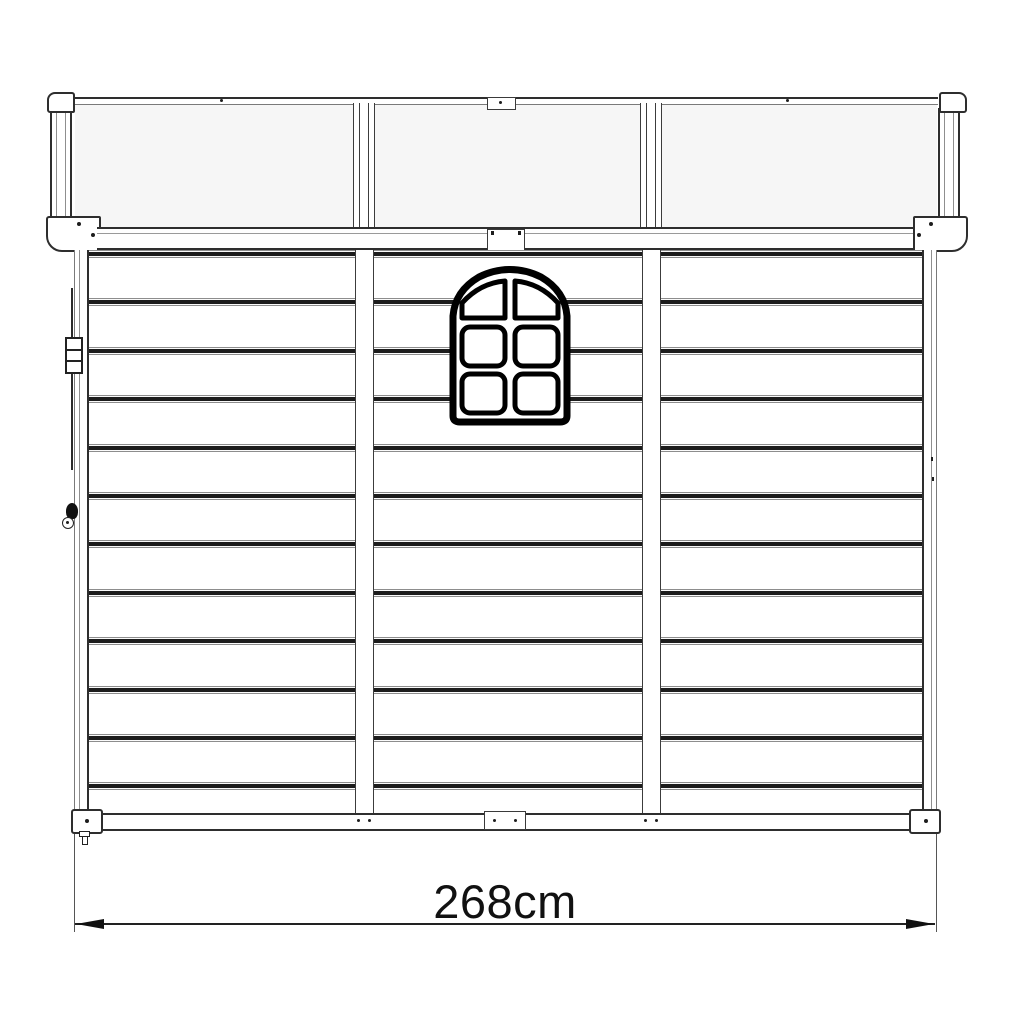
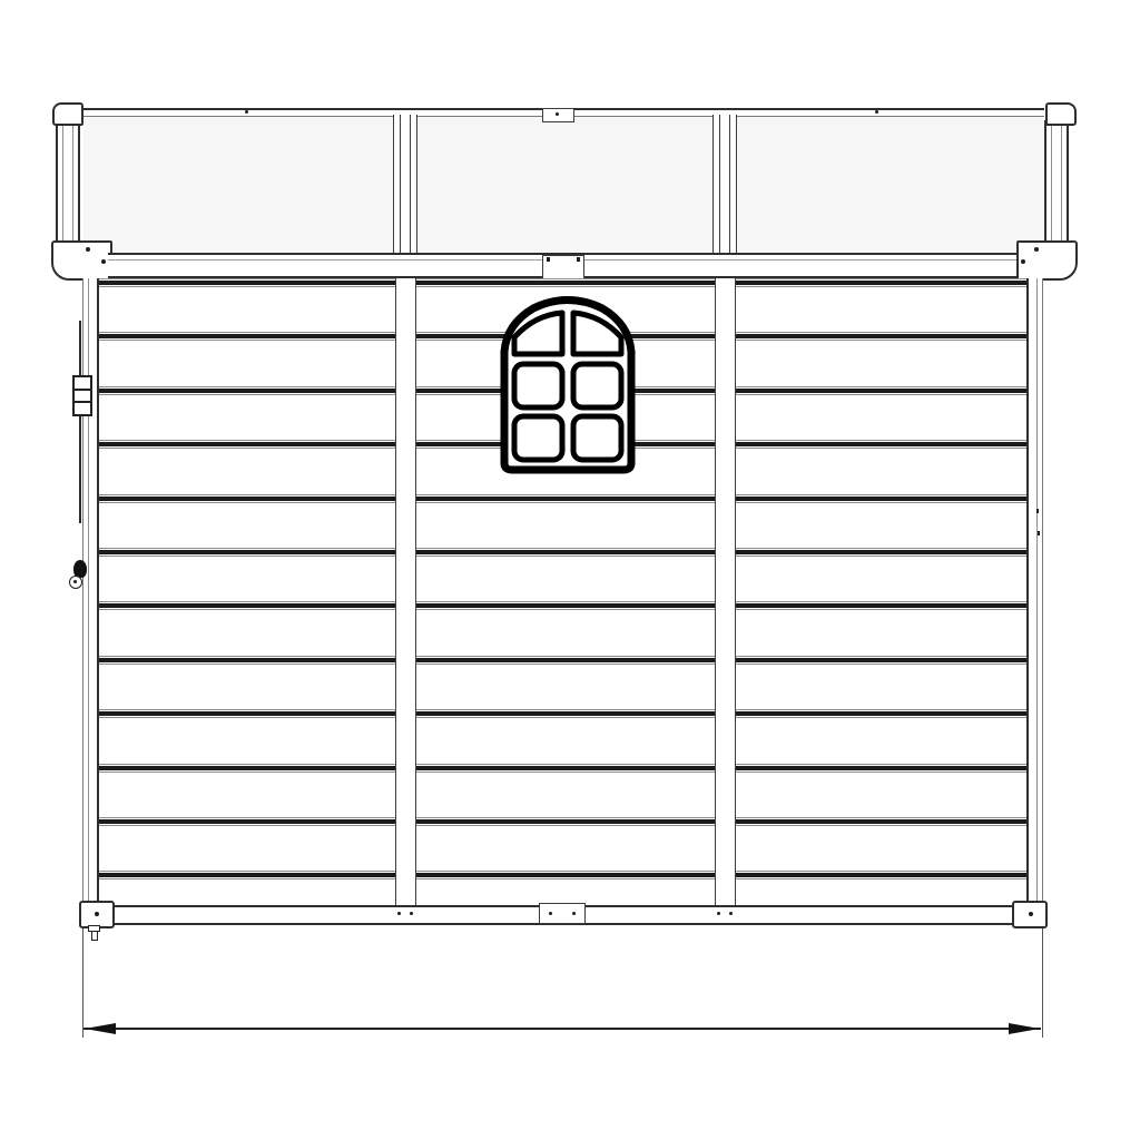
- 268cm
